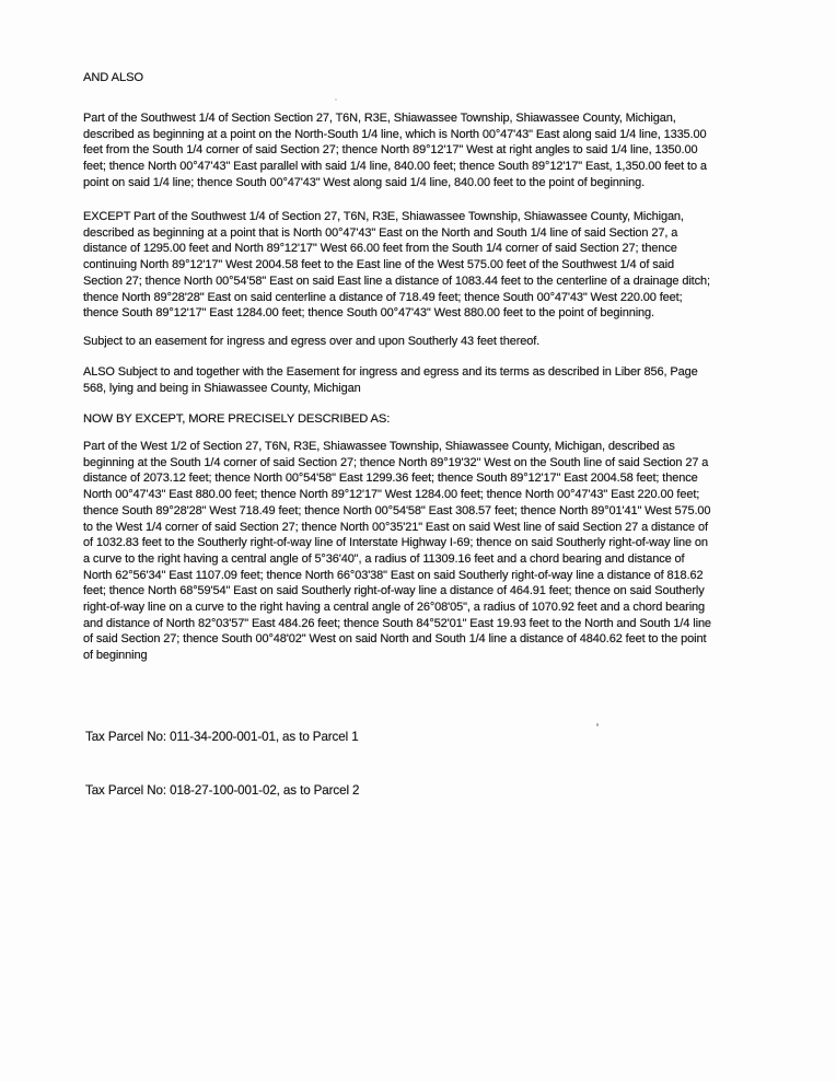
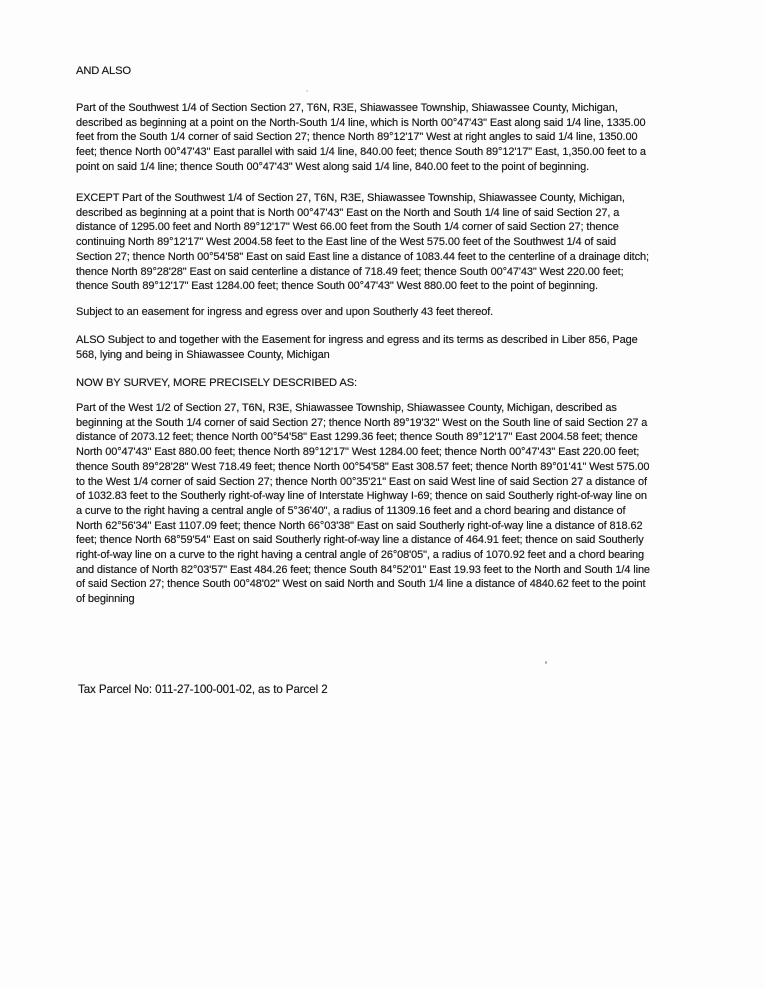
  AND ALSO
  Part of the Southwest 1/4 of Section Section 27, T6N, R3E, Shiawassee Township, Shiawassee County, Michigan,
  described as beginning at a point on the North-South 1/4 line, which is North 00°47'43" East along said 1/4 line, 1335.00
  feet from the South 1/4 corner of said Section 27; thence North 89°12'17" West at right angles to said 1/4 line, 1350.00
  feet; thence North 00°47'43" East parallel with said 1/4 line, 840.00 feet; thence South 89°12'17" East, 1,350.00 feet to a
  point on said 1/4 line; thence South 00°47'43" West along said 1/4 line, 840.00 feet to the point of beginning.
  EXCEPT Part of the Southwest 1/4 of Section 27, T6N, R3E, Shiawassee Township, Shiawassee County, Michigan,
  described as beginning at a point that is North 00°47'43" East on the North and South 1/4 line of said Section 27, a
  distance of 1295.00 feet and North 89°12'17" West 66.00 feet from the South 1/4 corner of said Section 27; thence
  continuing North 89°12'17" West 2004.58 feet to the East line of the West 575.00 feet of the Southwest 1/4 of said
  Section 27; thence North 00°54'58" East on said East line a distance of 1083.44 feet to the centerline of a drainage ditch;
  thence North 89°28'28" East on said centerline a distance of 718.49 feet; thence South 00°47'43" West 220.00 feet;
  thence South 89°12'17" East 1284.00 feet; thence South 00°47'43" West 880.00 feet to the point of beginning.
  Subject to an easement for ingress and egress over and upon Southerly 43 feet thereof.
  ALSO Subject to and together with the Easement for ingress and egress and its terms as described in Liber 856, Page
  568, lying and being in Shiawassee County, Michigan
- NOW BY EXCEPT, MORE PRECISELY DESCRIBED AS:
+ NOW BY SURVEY, MORE PRECISELY DESCRIBED AS:
  Part of the West 1/2 of Section 27, T6N, R3E, Shiawassee Township, Shiawassee County, Michigan, described as
  beginning at the South 1/4 corner of said Section 27; thence North 89°19'32" West on the South line of said Section 27 a
  distance of 2073.12 feet; thence North 00°54'58" East 1299.36 feet; thence South 89°12'17" East 2004.58 feet; thence
  North 00°47'43" East 880.00 feet; thence North 89°12'17" West 1284.00 feet; thence North 00°47'43" East 220.00 feet;
  thence South 89°28'28" West 718.49 feet; thence North 00°54'58" East 308.57 feet; thence North 89°01'41" West 575.00
  to the West 1/4 corner of said Section 27; thence North 00°35'21" East on said West line of said Section 27 a distance of
  of 1032.83 feet to the Southerly right-of-way line of Interstate Highway I-69; thence on said Southerly right-of-way line on
  a curve to the right having a central angle of 5°36'40", a radius of 11309.16 feet and a chord bearing and distance of
  North 62°56'34" East 1107.09 feet; thence North 66°03'38" East on said Southerly right-of-way line a distance of 818.62
  feet; thence North 68°59'54" East on said Southerly right-of-way line a distance of 464.91 feet; thence on said Southerly
  right-of-way line on a curve to the right having a central angle of 26°08'05", a radius of 1070.92 feet and a chord bearing
  and distance of North 82°03'57" East 484.26 feet; thence South 84°52'01" East 19.93 feet to the North and South 1/4 line
  of said Section 27; thence South 00°48'02" West on said North and South 1/4 line a distance of 4840.62 feet to the point
  of beginning
- Tax Parcel No: 011-34-200-001-01, as to Parcel 1
- Tax Parcel No: 018-27-100-001-02, as to Parcel 2
+ Tax Parcel No: 011-27-100-001-02, as to Parcel 2
